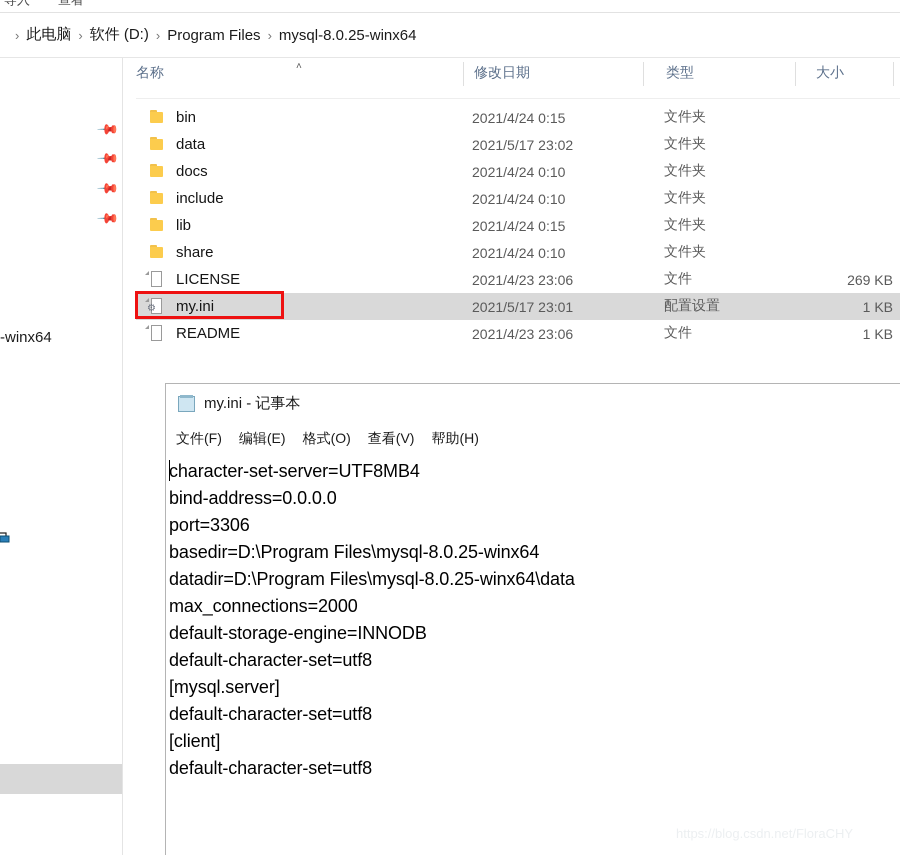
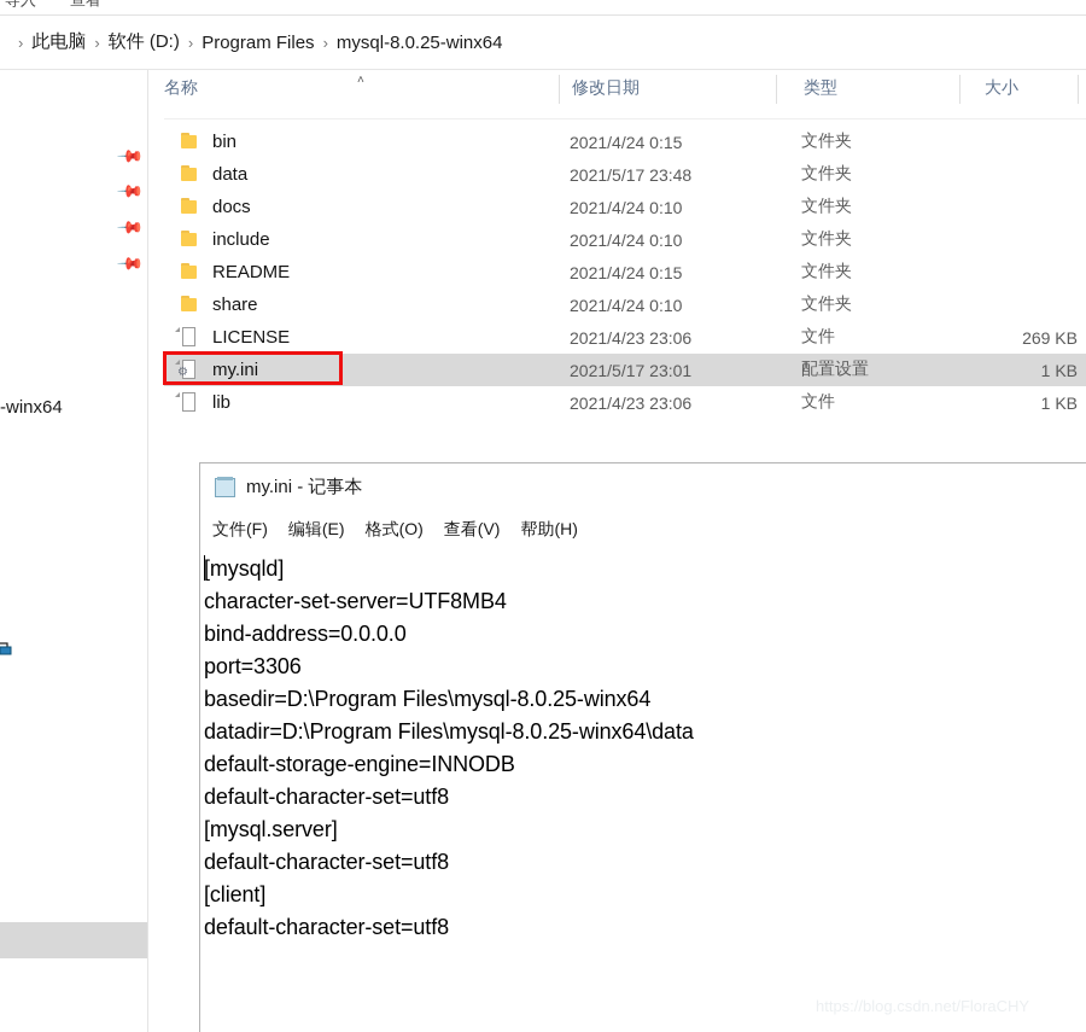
  ›
  此电脑
  ›
  软件 (D:)
  ›
  Program Files
  ›
  mysql-8.0.25-winx64
  -winx64
  名称
  ˄
  修改日期
  类型
  大小
  bin
  2021/4/24 0:15
  文件夹
  data
- 2021/5/17 23:02
+ 2021/5/17 23:48
  文件夹
  docs
  2021/4/24 0:10
  文件夹
  include
  2021/4/24 0:10
  文件夹
- lib
+ README
  2021/4/24 0:15
  文件夹
  share
  2021/4/24 0:10
  文件夹
  LICENSE
  2021/4/23 23:06
  文件
  269 KB
  ⚙
  my.ini
  2021/5/17 23:01
  配置设置
  1 KB
- README
+ lib
  2021/4/23 23:06
  文件
  1 KB
  my.ini - 记事本
  文件(F)
  编辑(E)
  格式(O)
  查看(V)
  帮助(H)
+ [mysqld]
  character-set-server=UTF8MB4
  bind-address=0.0.0.0
  port=3306
  basedir=D:\Program Files\mysql-8.0.25-winx64
  datadir=D:\Program Files\mysql-8.0.25-winx64\data
- max_connections=2000
  default-storage-engine=INNODB
  default-character-set=utf8
  [mysql.server]
  default-character-set=utf8
  [client]
  default-character-set=utf8
